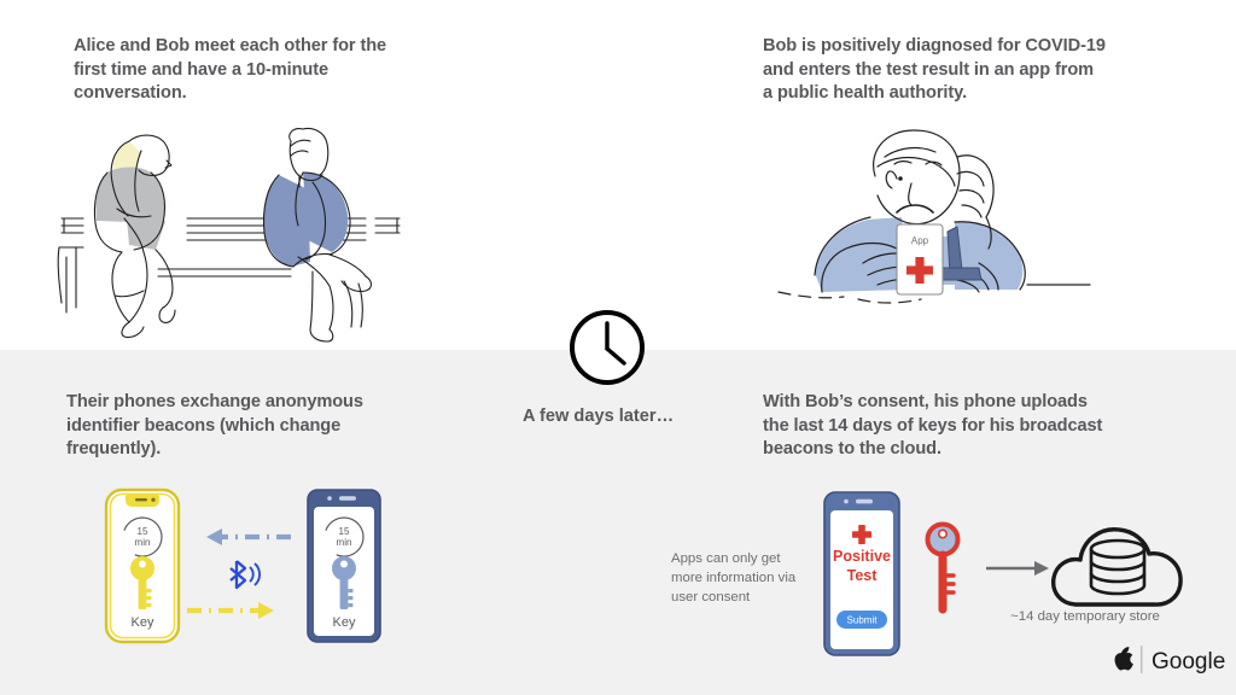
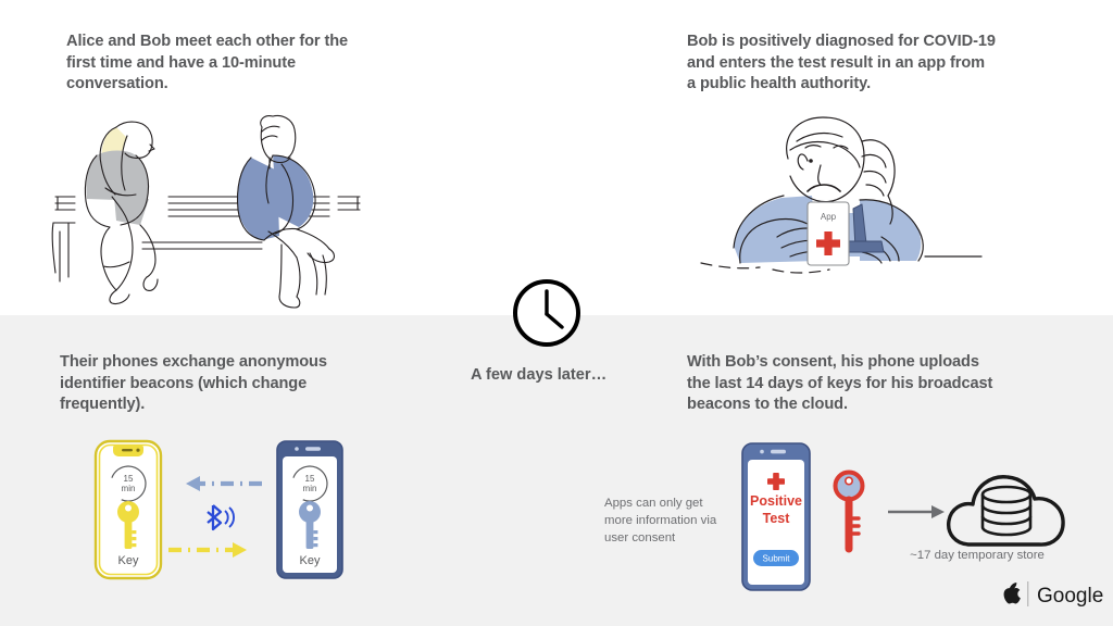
  Alice and Bob meet each other for the
  first time and have a 10-minute
  conversation.
  Bob is positively diagnosed for COVID-19
  and enters the test result in an app from
  a public health authority.
  App
  A few days later…
  Their phones exchange anonymous
  identifier beacons (which change
  frequently).
  15
  min
  Key
  15
  min
  Key
  With Bob’s consent, his phone uploads
  the last 14 days of keys for his broadcast
  beacons to the cloud.
  Apps can only get
  more information via
  user consent
  Positive
  Test
  Submit
- ~14 day temporary store
+ ~17 day temporary store
  Google
